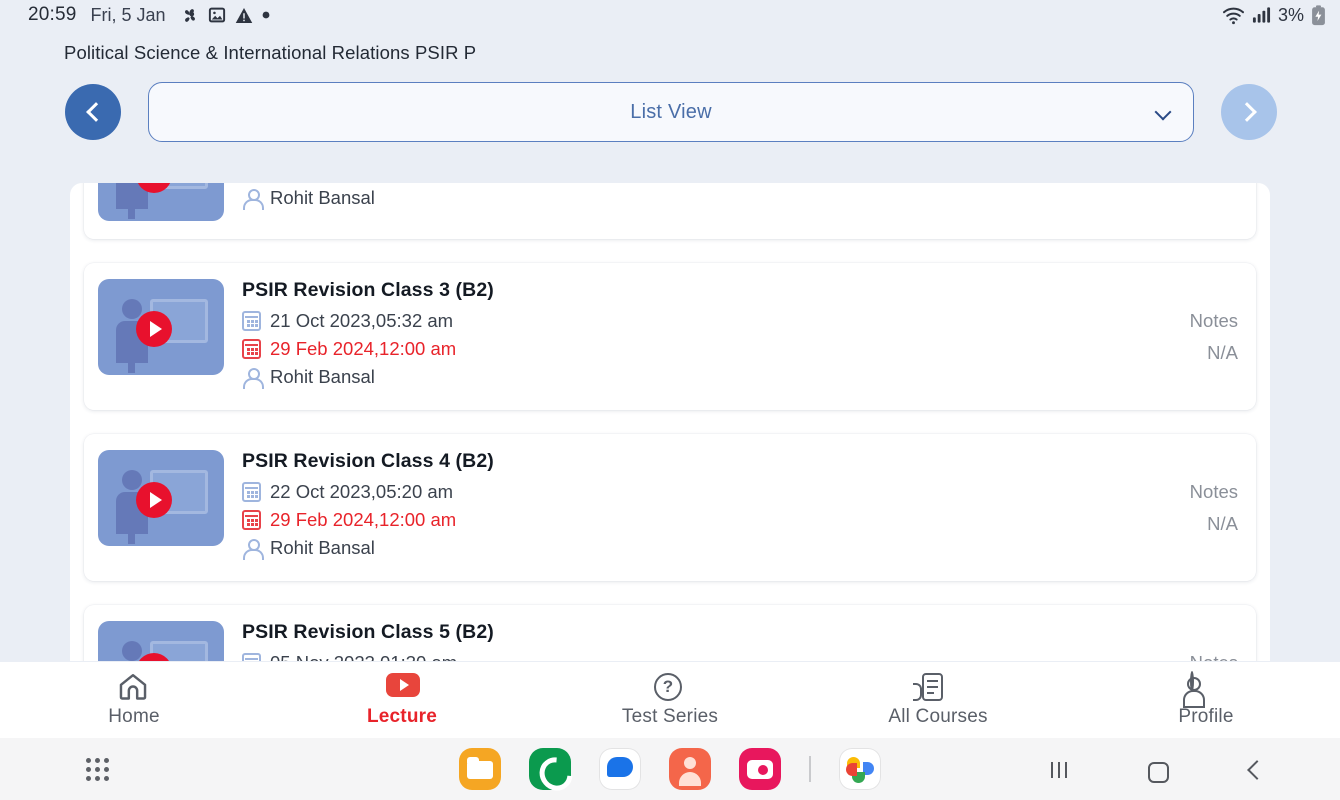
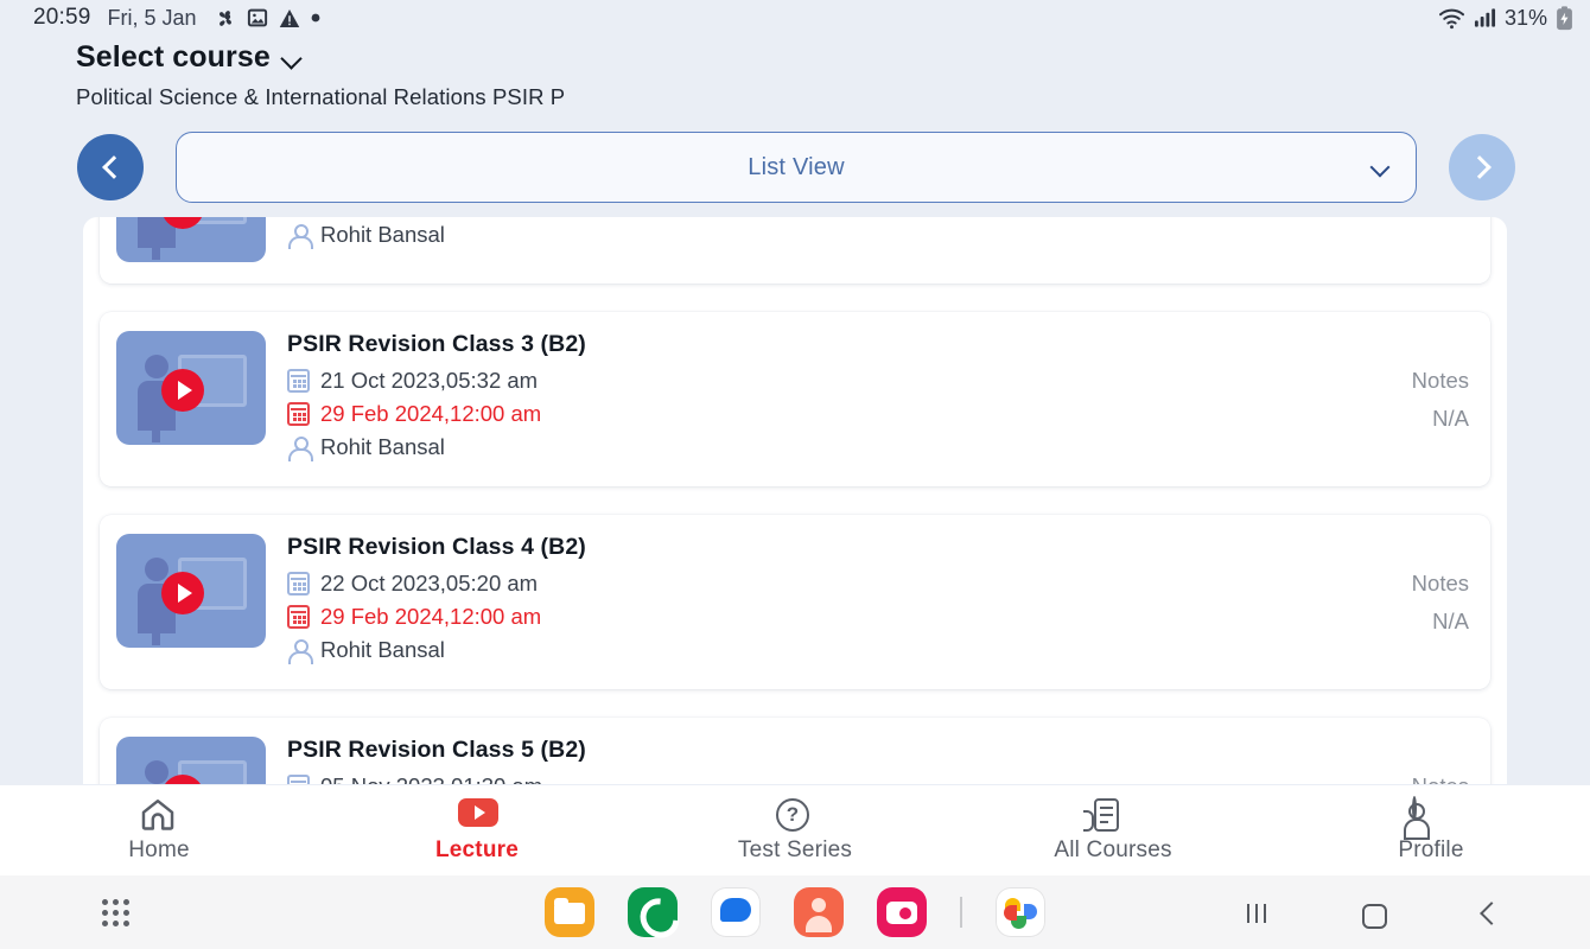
  20:59
  Fri, 5 Jan
- 3%
+ 31%
+ Select course
  Political Science & International Relations PSIR P
  List View
  Rohit Bansal
  PSIR Revision Class 3 (B2)
  21 Oct 2023,05:32 am
  29 Feb 2024,12:00 am
  Rohit Bansal
  Notes
  N/A
  PSIR Revision Class 4 (B2)
  22 Oct 2023,05:20 am
  29 Feb 2024,12:00 am
  Rohit Bansal
  Notes
  N/A
  PSIR Revision Class 5 (B2)
  Home
  Lecture
  ?
  Test Series
  All Courses
  Profile
